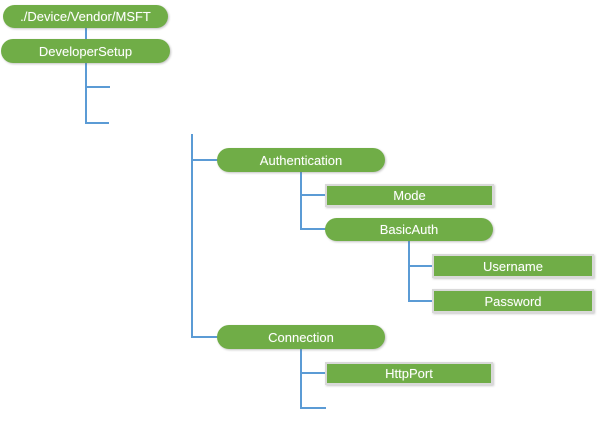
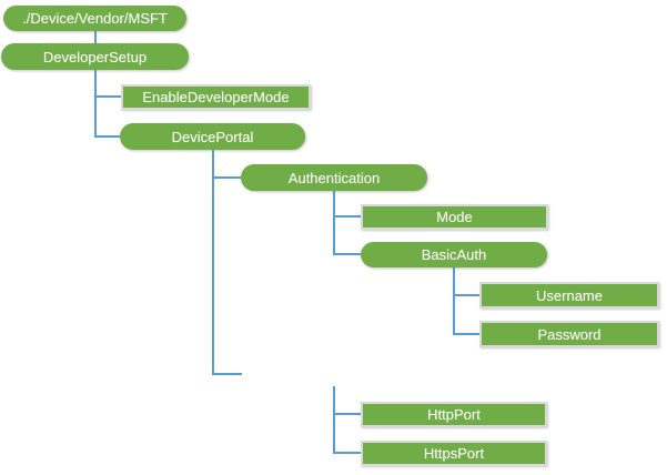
  ./Device/Vendor/MSFT
  DeveloperSetup
+ EnableDeveloperMode
+ DevicePortal
  Authentication
  Mode
  BasicAuth
  Username
  Password
- Connection
  HttpPort
+ HttpsPort
